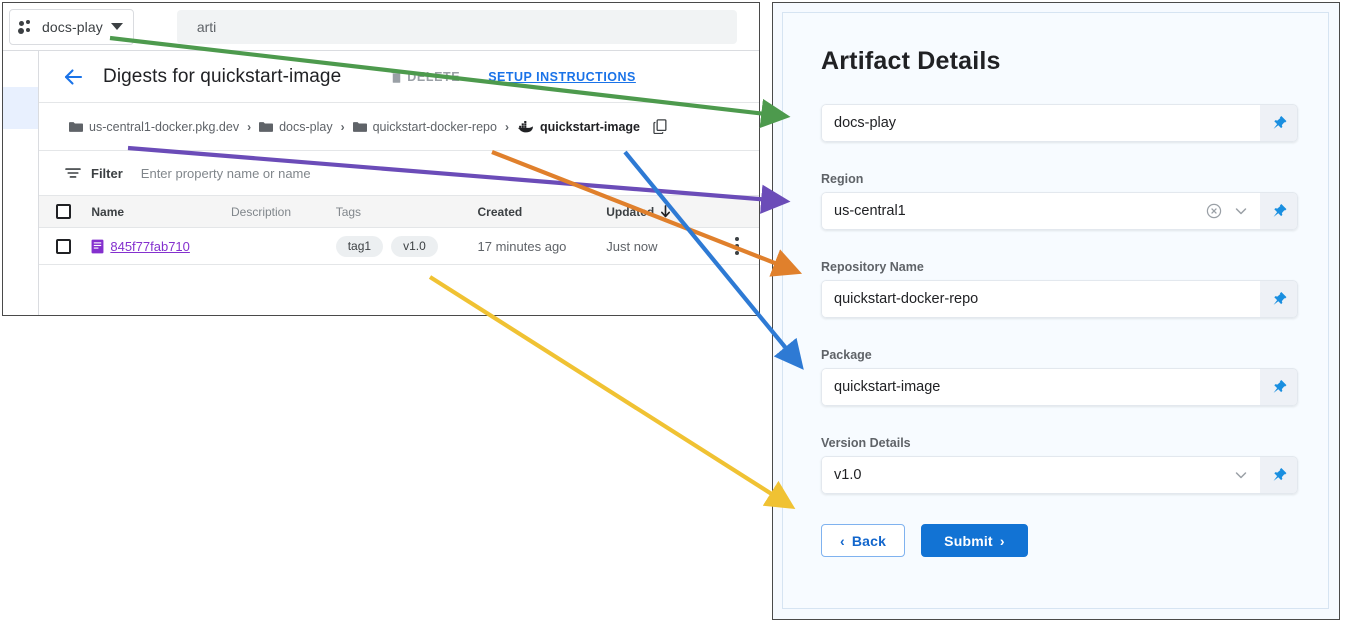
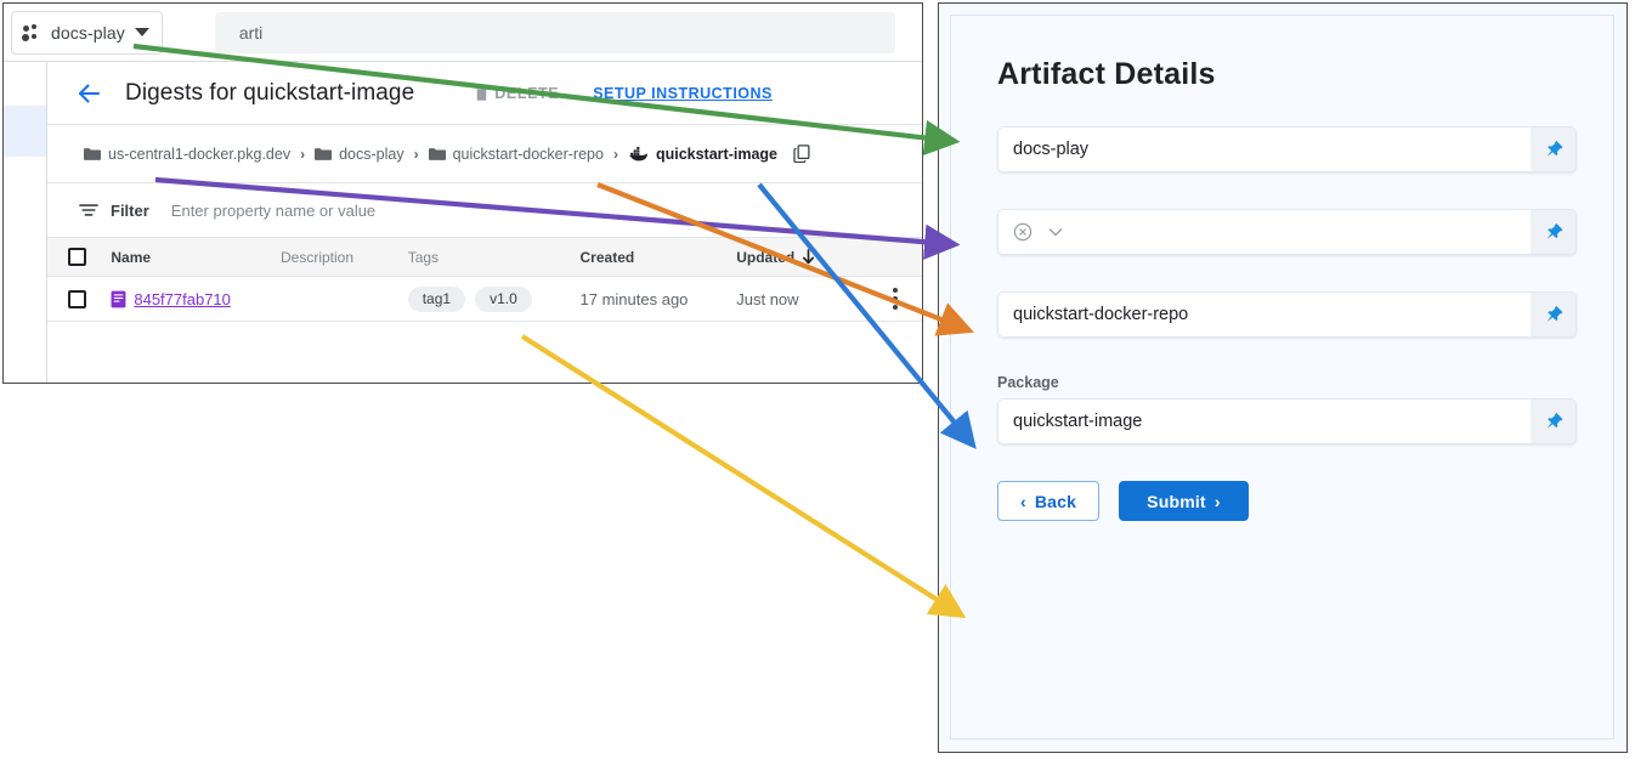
  docs-play
  arti
  Digests for quickstart-image
  SETUP INSTRUCTIONS
  us-central1-docker.pkg.dev
  ›
  docs-play
  ›
  quickstart-docker-repo
  ›
  quickstart-image
  Filter
- Enter property name or name
+ Enter property name or value
  	Name	Description	Tags	Created	Updad
  	845f77fab710		tag1 v1.0	17 minutes ago	Just now
  Artifact Details
  docs-play
- Region
- us-central1
- Repository Name
  quickstart-docker-repo
  Package
  quickstart-image
- Version Details
- v1.0
  ‹
  Back
  Submit
  ›
